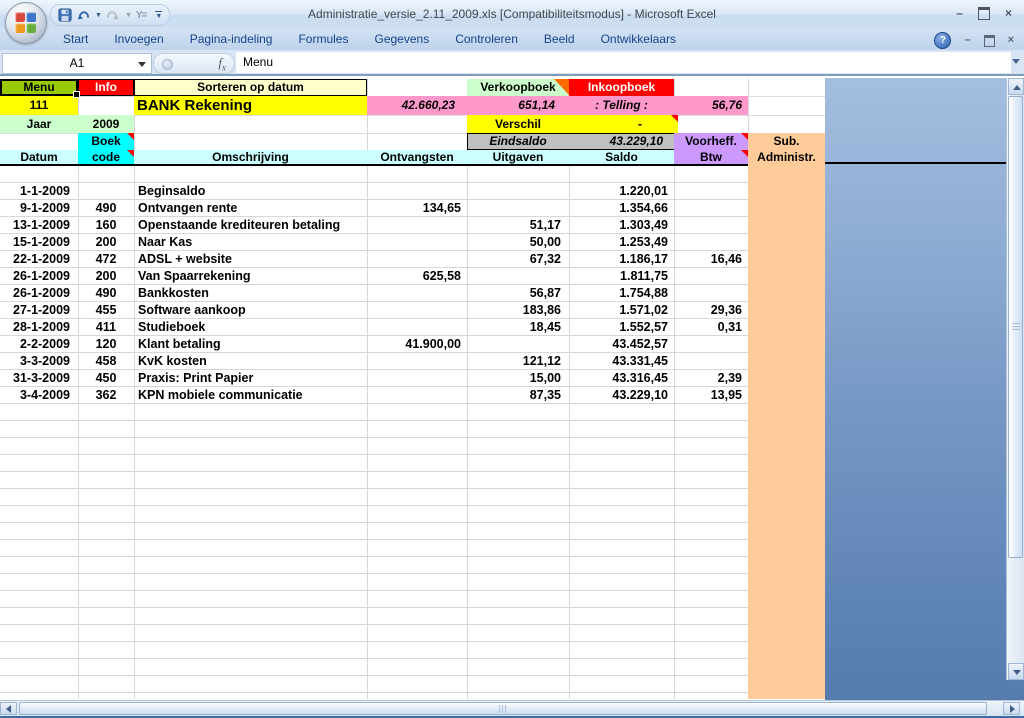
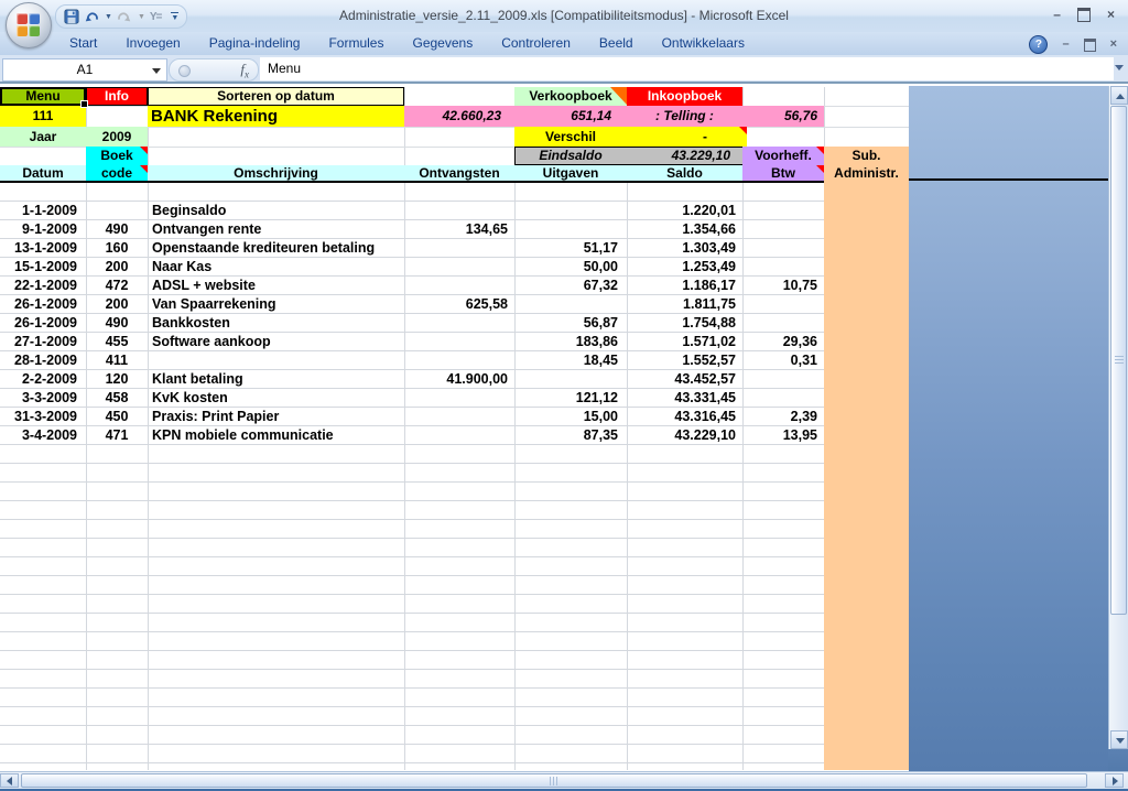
  Administratie_versie_2.11_2009.xls [Compatibiliteitsmodus] - Microsoft Excel
  –
  ×
  Y=
  Start
  Invoegen
  Pagina-indeling
  Formules
  Gegevens
  Controleren
  Beeld
  Ontwikkelaars
  ?
  –
  ×
  A1
  fx
  Menu
  Menu
  Info
  Sorteren op datum
  Verkoopboek
  Inkoopboek
  111
  BANK Rekening
  42.660,23
  651,14
  : Telling :
  56,76
  Jaar
  2009
  Verschil
  -
  Boek
  Eindsaldo
  43.229,10
  Voorheff.
  Sub.
  Administr.
  Datum
  code
  Omschrijving
  Ontvangsten
  Uitgaven
  Saldo
  Btw
  1-1-2009
  Beginsaldo
  1.220,01
  9-1-2009
  490
  Ontvangen rente
  134,65
  1.354,66
  13-1-2009
  160
  Openstaande krediteuren betaling
  51,17
  1.303,49
  15-1-2009
  200
  Naar Kas
  50,00
  1.253,49
  22-1-2009
  472
  ADSL + website
  67,32
  1.186,17
- 16,46
+ 10,75
  26-1-2009
  200
  Van Spaarrekening
  625,58
  1.811,75
  26-1-2009
  490
  Bankkosten
  56,87
  1.754,88
  27-1-2009
  455
  Software aankoop
  183,86
  1.571,02
  29,36
  28-1-2009
  411
- Studieboek
  18,45
  1.552,57
  0,31
  2-2-2009
  120
  Klant betaling
  41.900,00
  43.452,57
  3-3-2009
  458
  KvK kosten
  121,12
  43.331,45
  31-3-2009
  450
  Praxis: Print Papier
  15,00
  43.316,45
  2,39
  3-4-2009
- 362
+ 471
  KPN mobiele communicatie
  87,35
  43.229,10
  13,95
